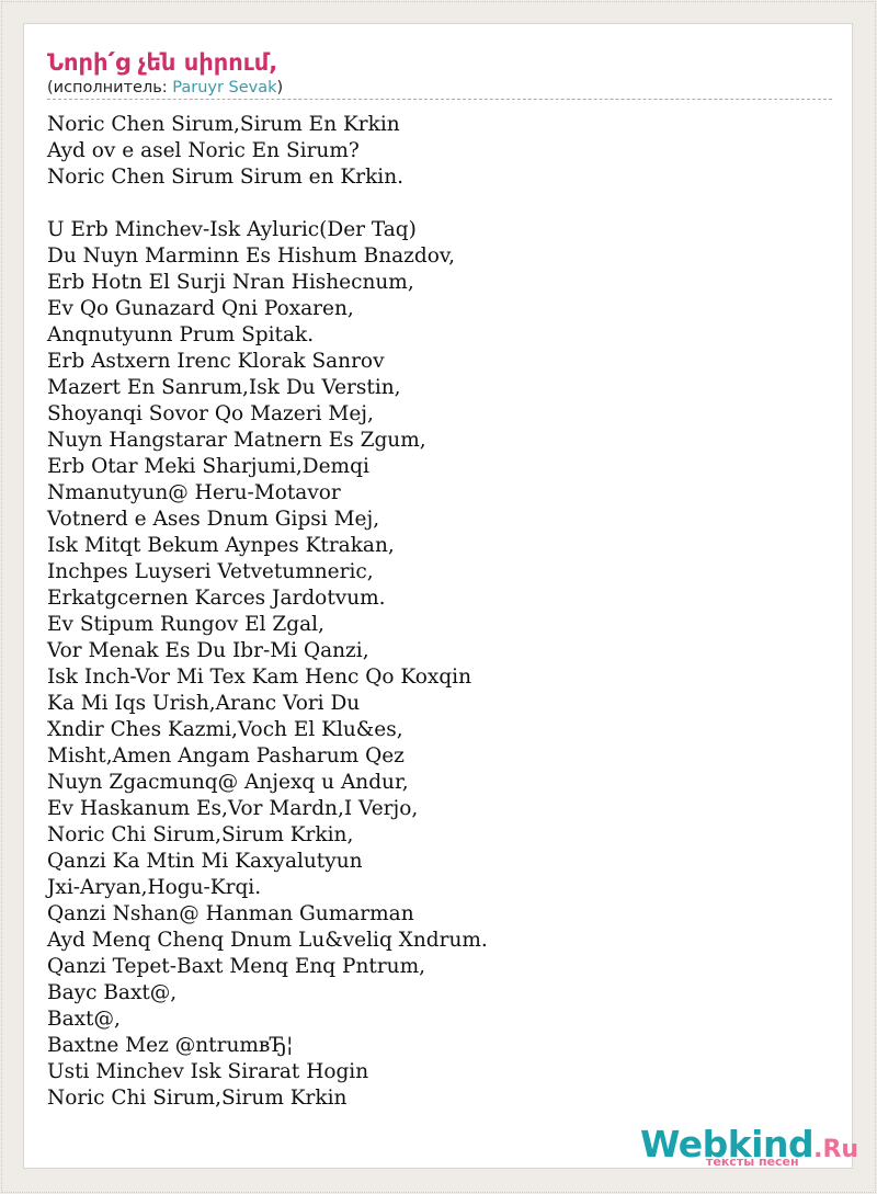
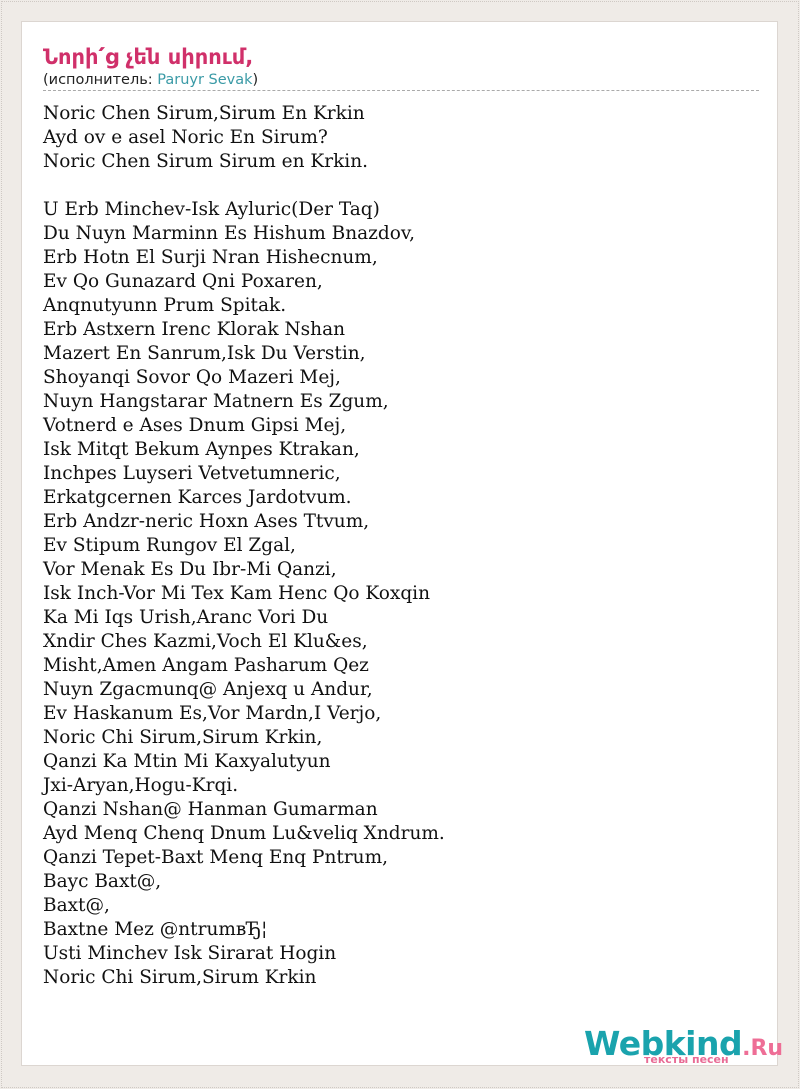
  Նորի՛ց չեն սիրում,
  (исполнитель: Paruyr Sevak)
  Noric Chen Sirum,Sirum En Krkin
  Ayd ov e asel Noric En Sirum?
  Noric Chen Sirum Sirum en Krkin.
  U Erb Minchev-Isk Ayluric(Der Taq)
  Du Nuyn Marminn Es Hishum Bnazdov,
  Erb Hotn El Surji Nran Hishecnum,
  Ev Qo Gunazard Qni Poxaren,
  Anqnutyunn Prum Spitak.
- Erb Astxern Irenc Klorak Sanrov
+ Erb Astxern Irenc Klorak Nshan
  Mazert En Sanrum,Isk Du Verstin,
  Shoyanqi Sovor Qo Mazeri Mej,
  Nuyn Hangstarar Matnern Es Zgum,
- Erb Otar Meki Sharjumi,Demqi
- Nmanutyun@ Heru-Motavor
  Votnerd e Ases Dnum Gipsi Mej,
  Isk Mitqt Bekum Aynpes Ktrakan,
  Inchpes Luyseri Vetvetumneric,
  Erkatgcernen Karces Jardotvum.
+ Erb Andzr-neric Hoxn Ases Ttvum,
  Ev Stipum Rungov El Zgal,
  Vor Menak Es Du Ibr-Mi Qanzi,
  Isk Inch-Vor Mi Tex Kam Henc Qo Koxqin
  Ka Mi Iqs Urish,Aranc Vori Du
  Xndir Ches Kazmi,Voch El Klu&es,
  Misht,Amen Angam Pasharum Qez
  Nuyn Zgacmunq@ Anjexq u Andur,
  Ev Haskanum Es,Vor Mardn,I Verjo,
  Noric Chi Sirum,Sirum Krkin,
  Qanzi Ka Mtin Mi Kaxyalutyun
  Jxi-Aryan,Hogu-Krqi.
  Qanzi Nshan@ Hanman Gumarman
  Ayd Menq Chenq Dnum Lu&veliq Xndrum.
  Qanzi Tepet-Baxt Menq Enq Pntrum,
  Bayc Baxt@,
  Baxt@,
  Baxtne Mez @ntrumвЂ¦
  Usti Minchev Isk Sirarat Hogin
  Noric Chi Sirum,Sirum Krkin
  Webkind.Ru
  тексты песен
